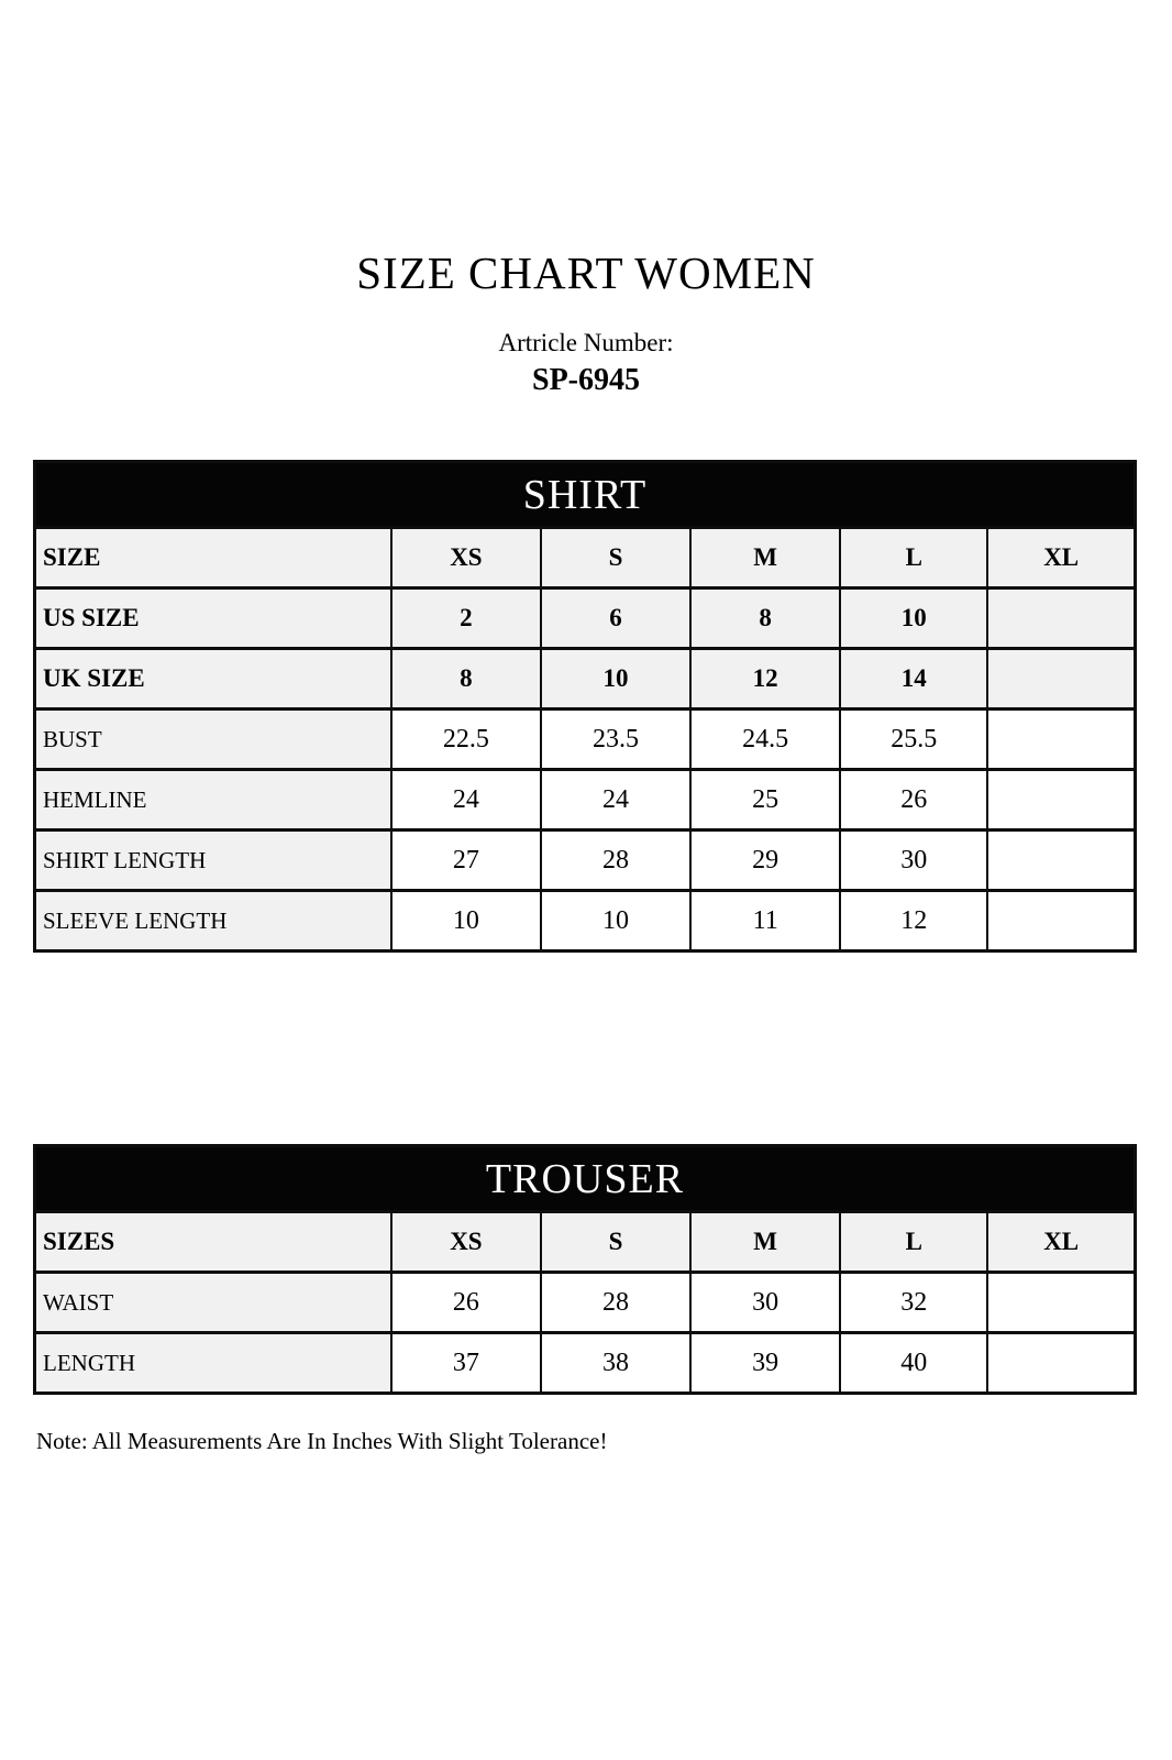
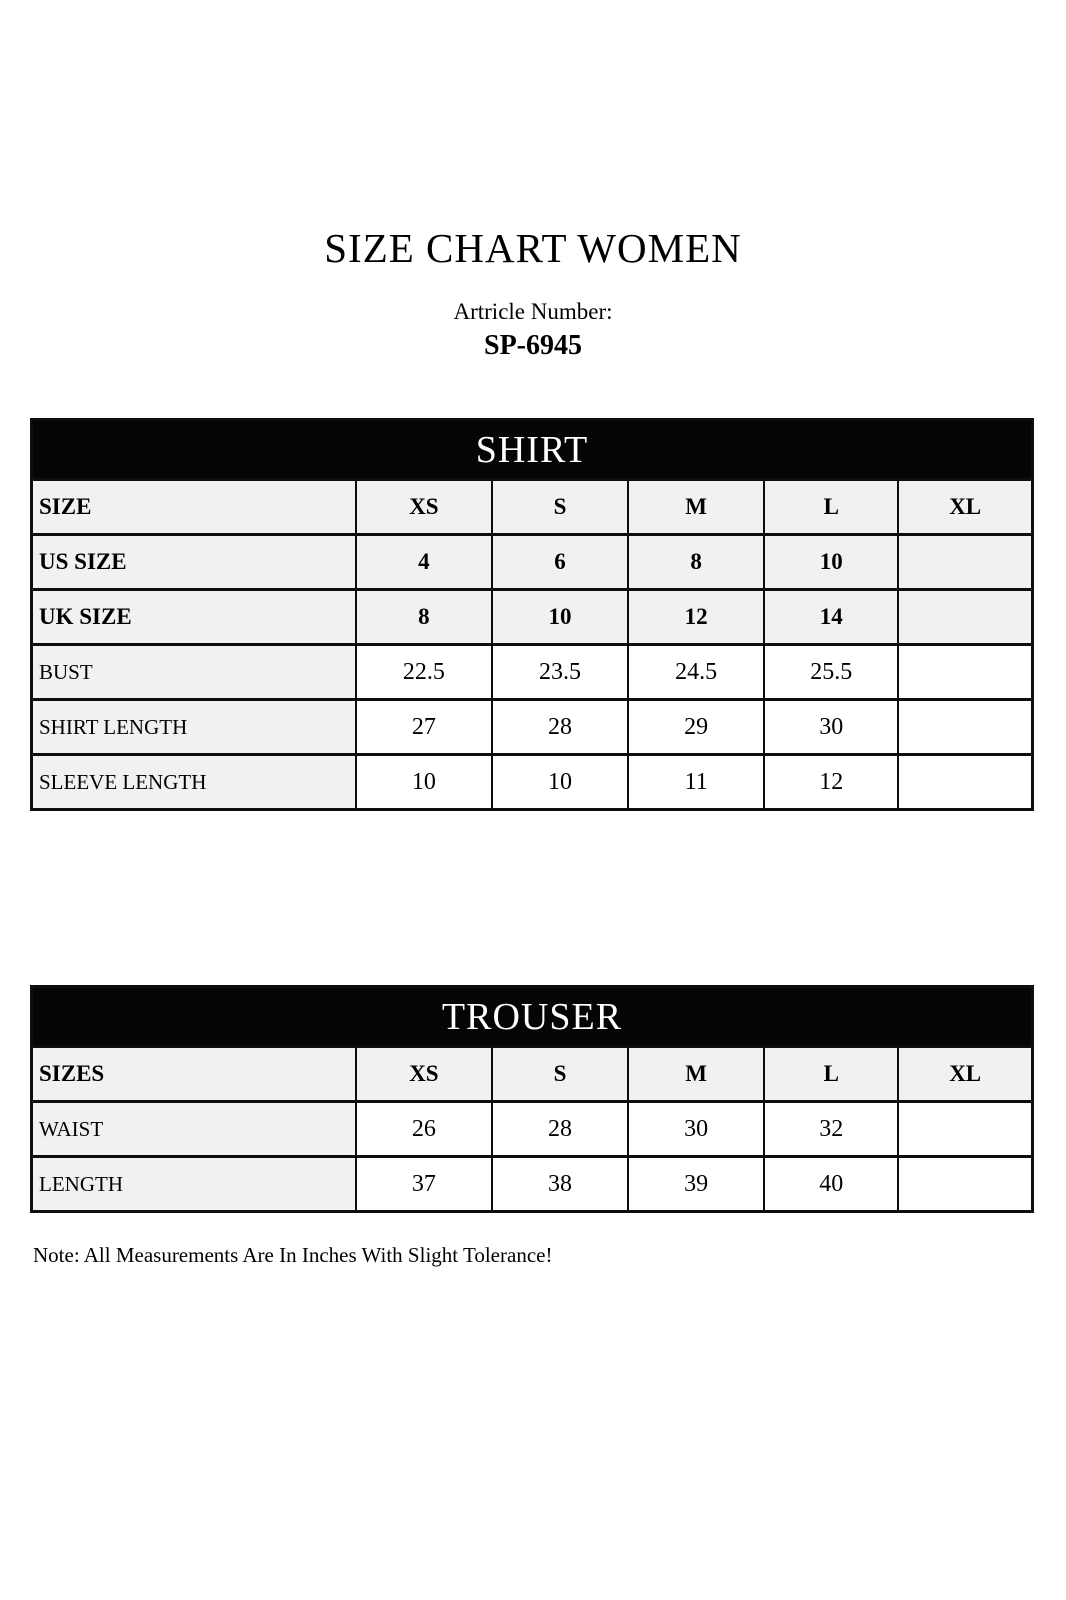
  SIZE CHART WOMEN
  Artricle Number:
  SP-6945
  SHIRT
  SIZE	XS	S	M	L	XL
- US SIZE	2	6	8	10
+ US SIZE	4	6	8	10
  UK SIZE	8	10	12	14
  BUST	22.5	23.5	24.5	25.5
- HEMLINE	24	24	25	26
  SHIRT LENGTH	27	28	29	30
  SLEEVE LENGTH	10	10	11	12
  TROUSER
  SIZES	XS	S	M	L	XL
  WAIST	26	28	30	32
  LENGTH	37	38	39	40
  Note: All Measurements Are In Inches With Slight Tolerance!
